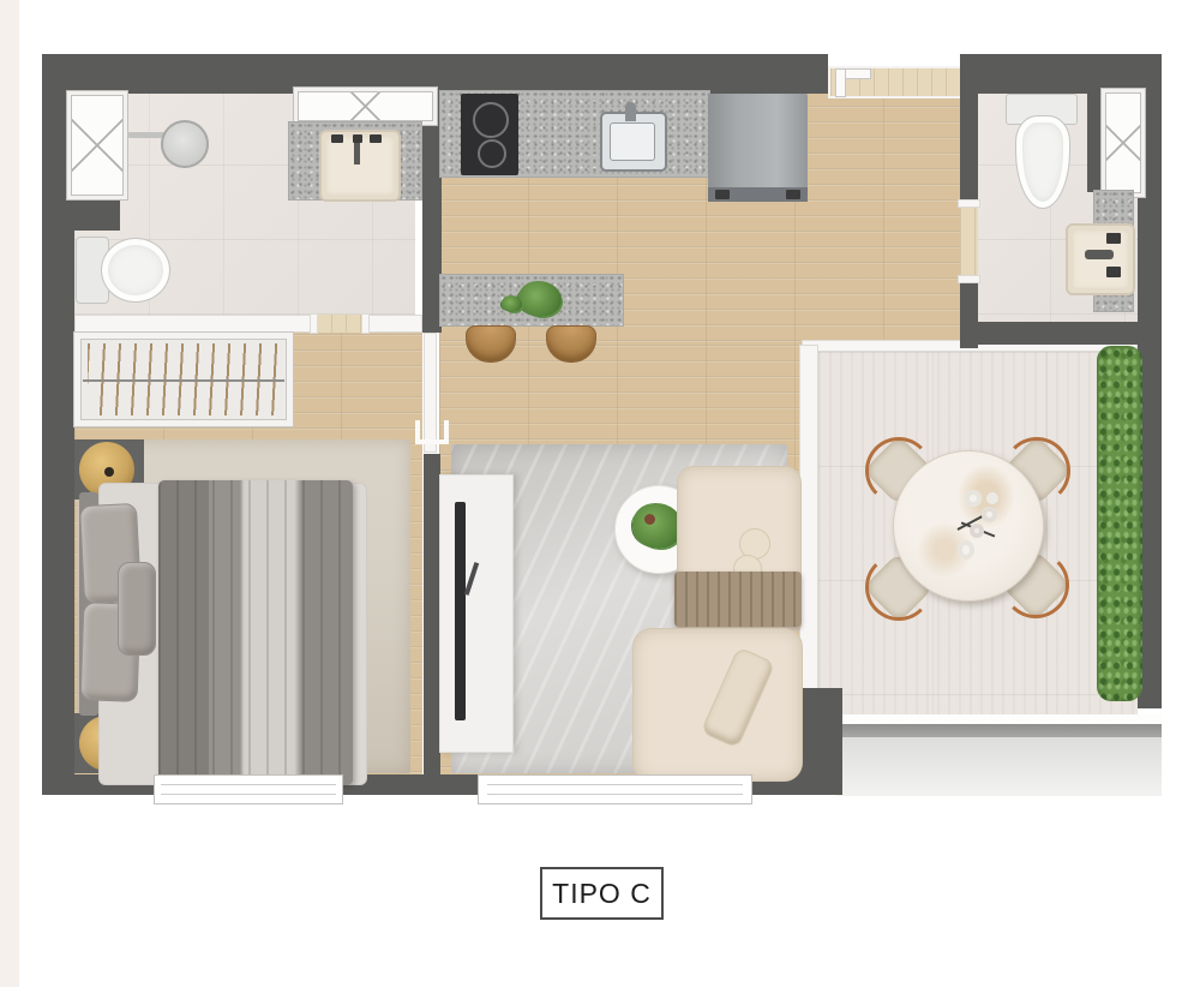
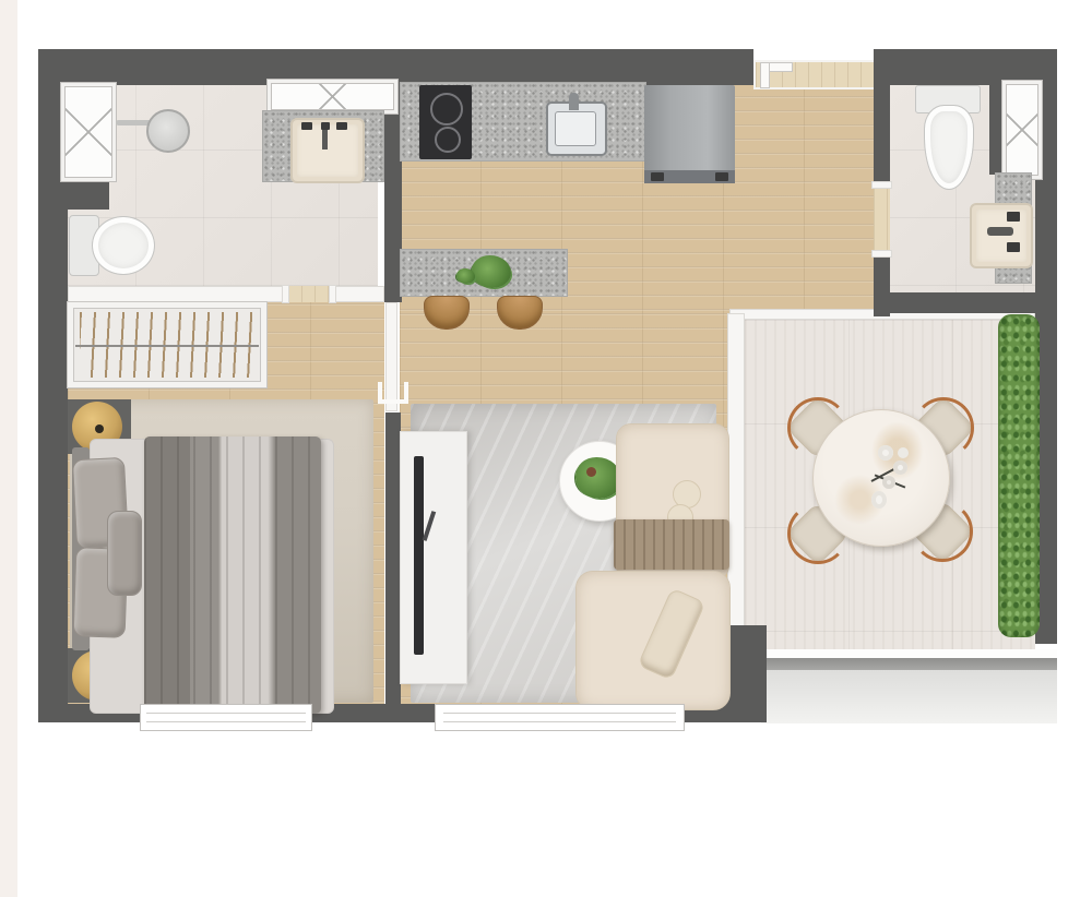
- TIPO C
